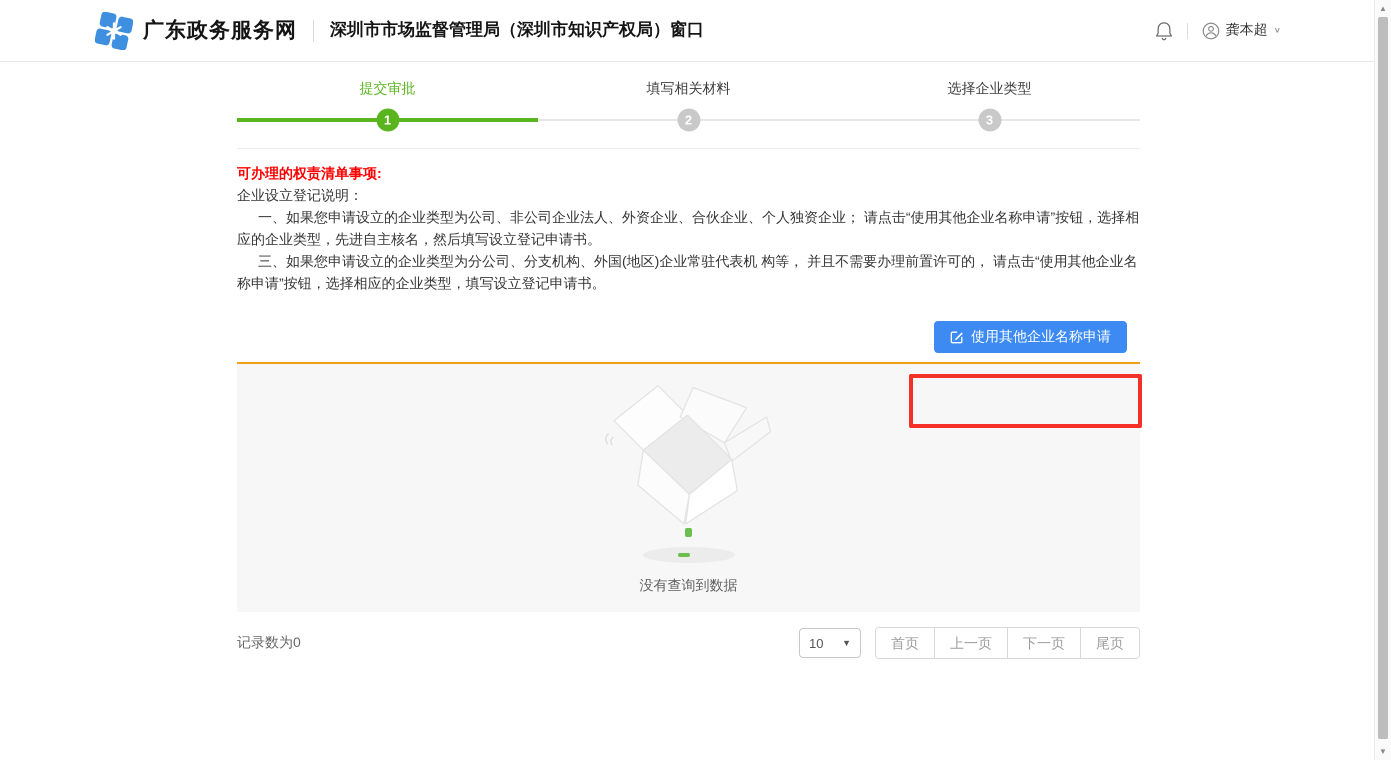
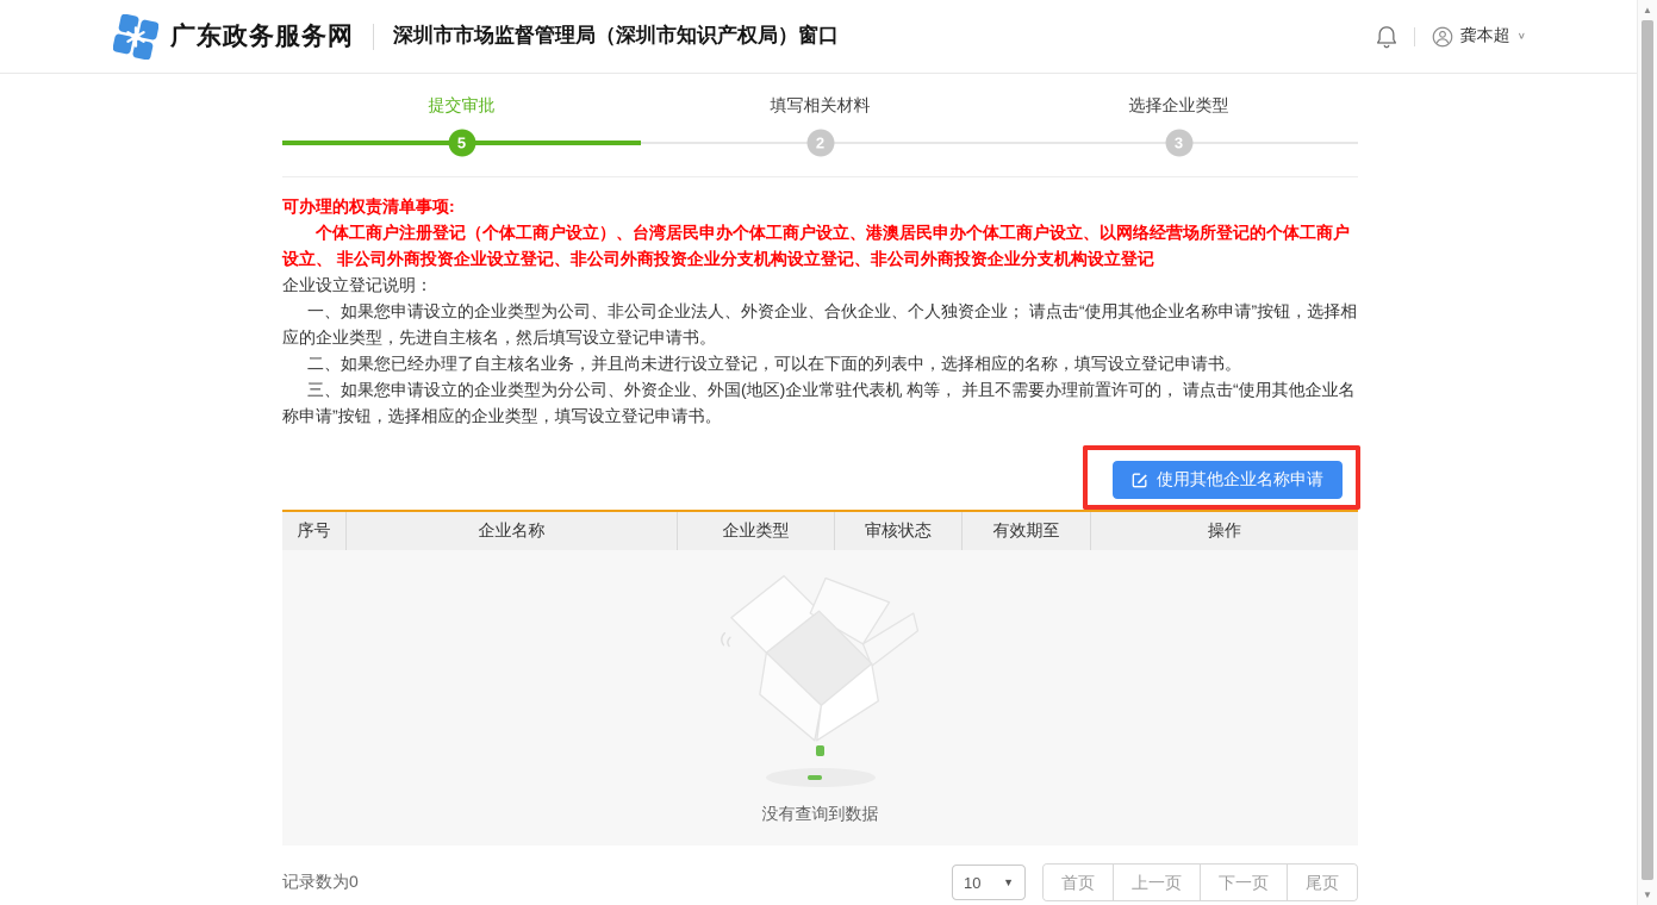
  广东政务服务网
  深圳市市场监督管理局（深圳市知识产权局）窗口
  龚本超
  ∨
  提交审批
  填写相关材料
  选择企业类型
- 1
+ 5
  2
  3
  可办理的权责清单事项:
+ 个体工商户注册登记（个体工商户设立）、台湾居民申办个体工商户设立、港澳居民申办个体工商户设立、以网络经营场所登记的个体工商户设立、 非公司外商投资企业设立登记、非公司外商投资企业分支机构设立登记、非公司外商投资企业分支机构设立登记
  企业设立登记说明：
  一、如果您申请设立的企业类型为公司、非公司企业法人、外资企业、合伙企业、个人独资企业； 请点击“使用其他企业名称申请”按钮，选择相应的企业类型，先进自主核名，然后填写设立登记申请书。
+ 二、如果您已经办理了自主核名业务，并且尚未进行设立登记，可以在下面的列表中，选择相应的名称，填写设立登记申请书。
- 三、如果您申请设立的企业类型为分公司、分支机构、外国(地区)企业常驻代表机 构等， 并且不需要办理前置许可的， 请点击“使用其他企业名 称申请”按钮，选择相应的企业类型，填写设立登记申请书。
+ 三、如果您申请设立的企业类型为分公司、外资企业、外国(地区)企业常驻代表机 构等， 并且不需要办理前置许可的， 请点击“使用其他企业名 称申请”按钮，选择相应的企业类型，填写设立登记申请书。
  使用其他企业名称申请
+ 序号
+ 企业名称
+ 企业类型
+ 审核状态
+ 有效期至
+ 操作
  没有查询到数据
  记录数为0
  10
  ▼
  首页
  上一页
  下一页
  尾页
  ▲
  ▼
